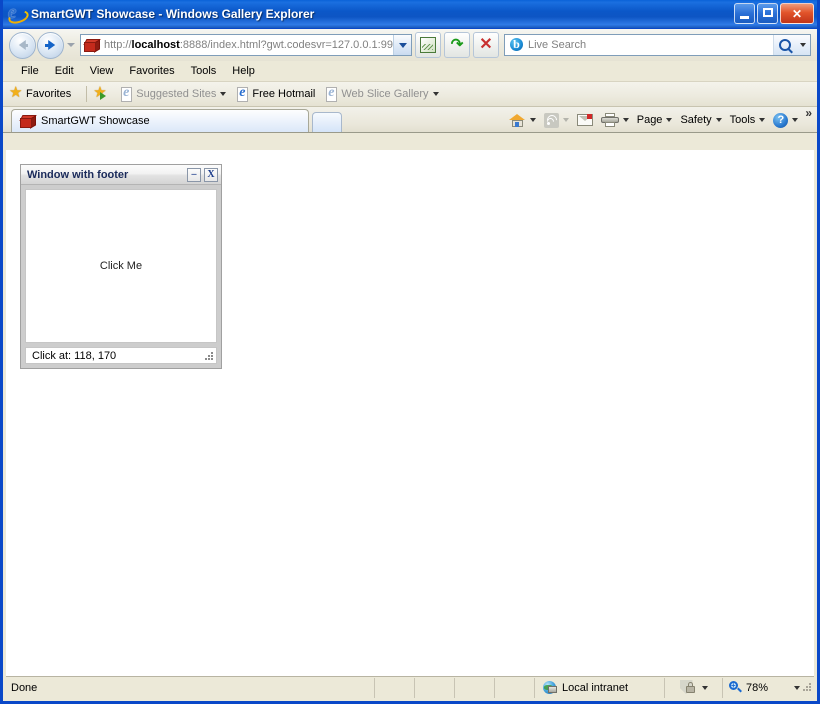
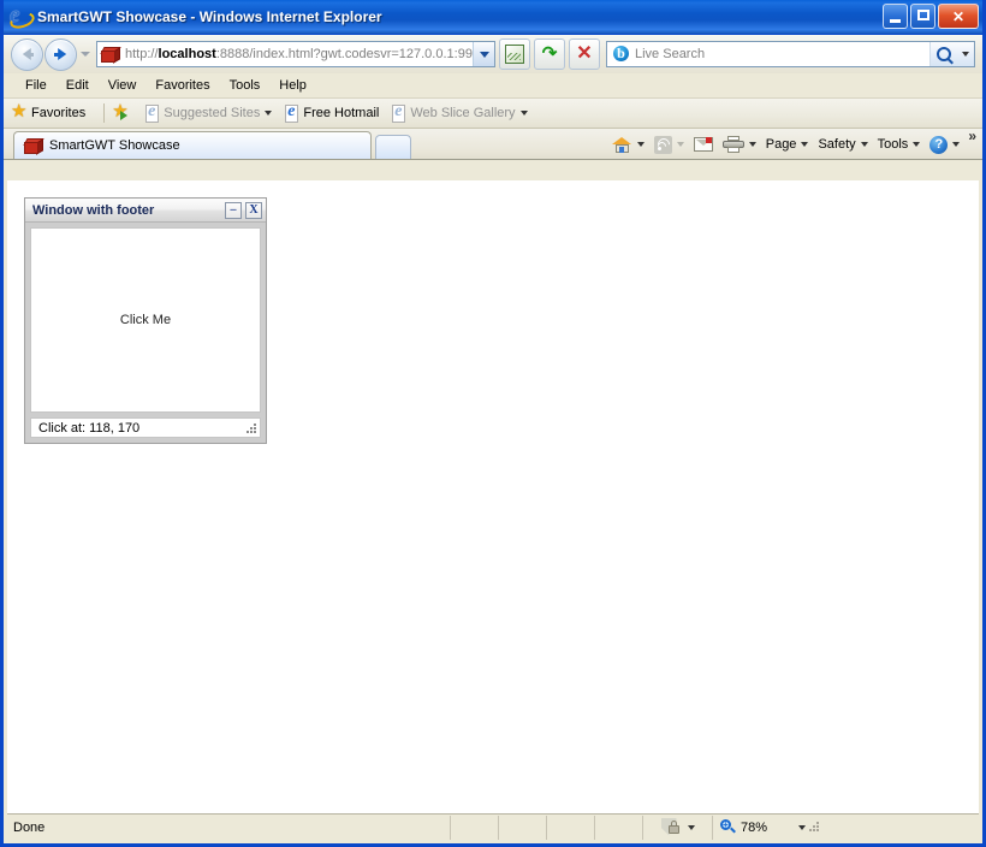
  e
- SmartGWT Showcase - Windows Gallery Explorer
+ SmartGWT Showcase - Windows Internet Explorer
  ✕
  http://localhost:8888/index.html?gwt.codesvr=127.0.0.1:99
  ↷
  ✕
  b
  Live Search
  File
  Edit
  View
  Favorites
  Tools
  Help
  Favorites
  e
  Suggested Sites
  e
  Free Hotmail
  e
  Web Slice Gallery
  SmartGWT Showcase
  Page
  Safety
  Tools
  »
  Window with footer
  –
  X
  Click Me
  Click at: 118, 170
  Done
- Local intranet
  +
  78%
